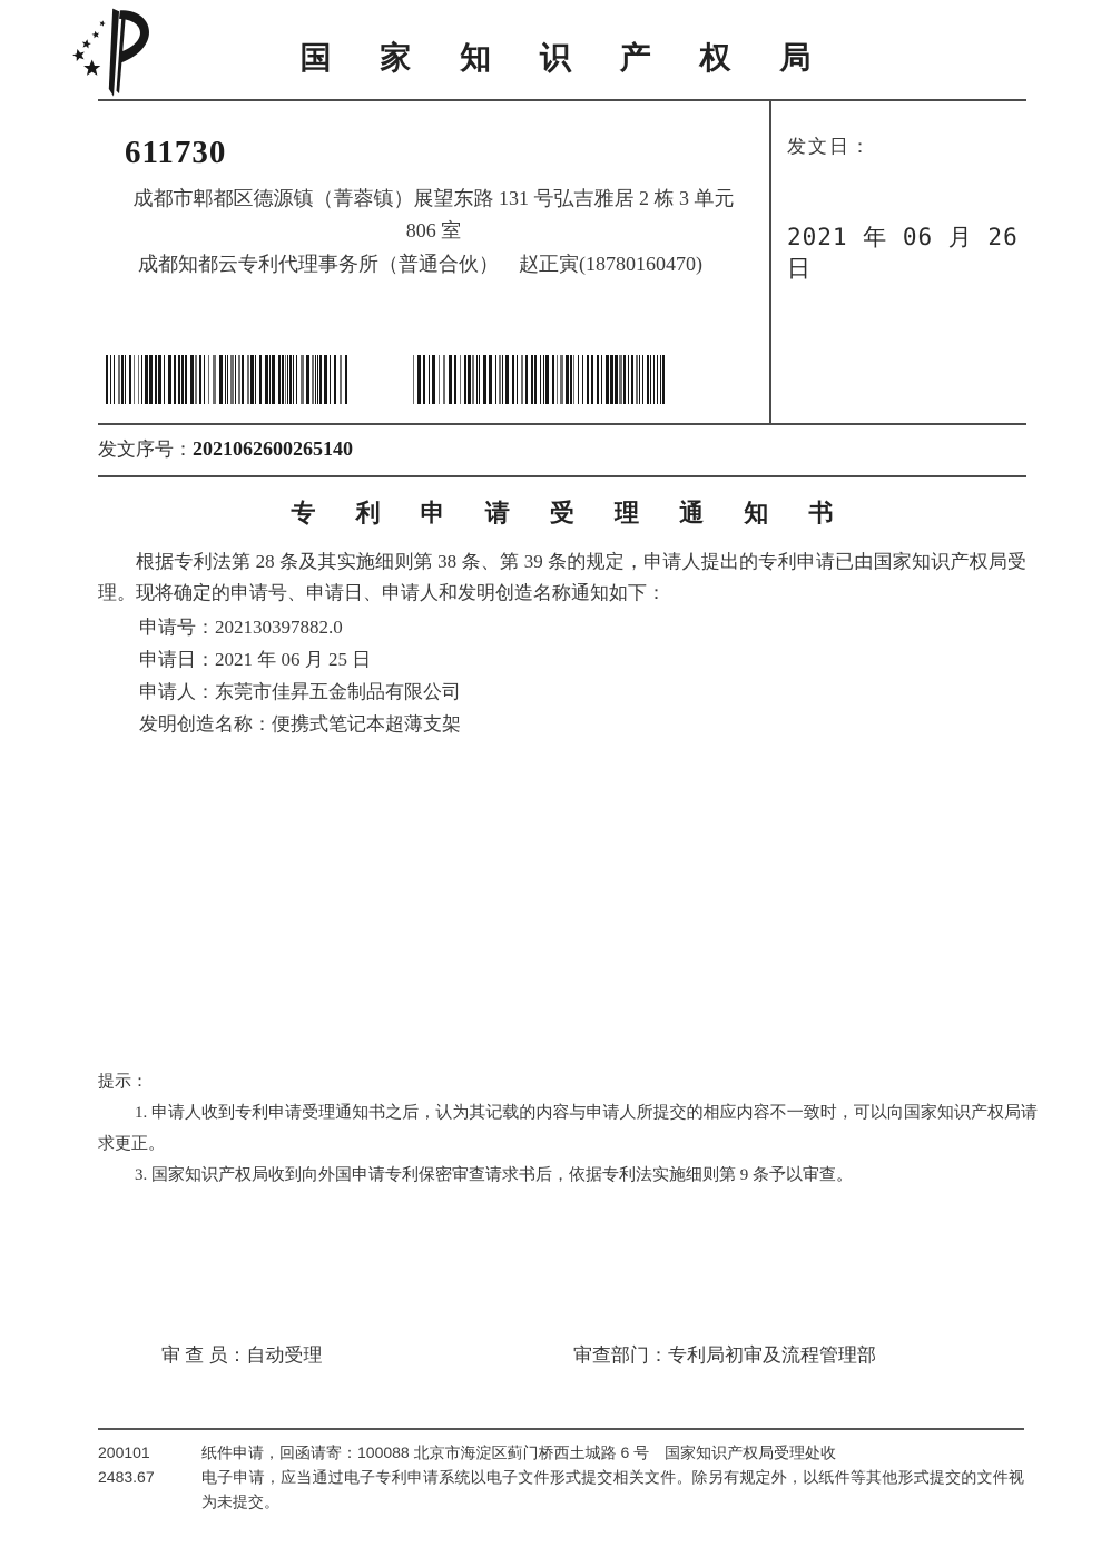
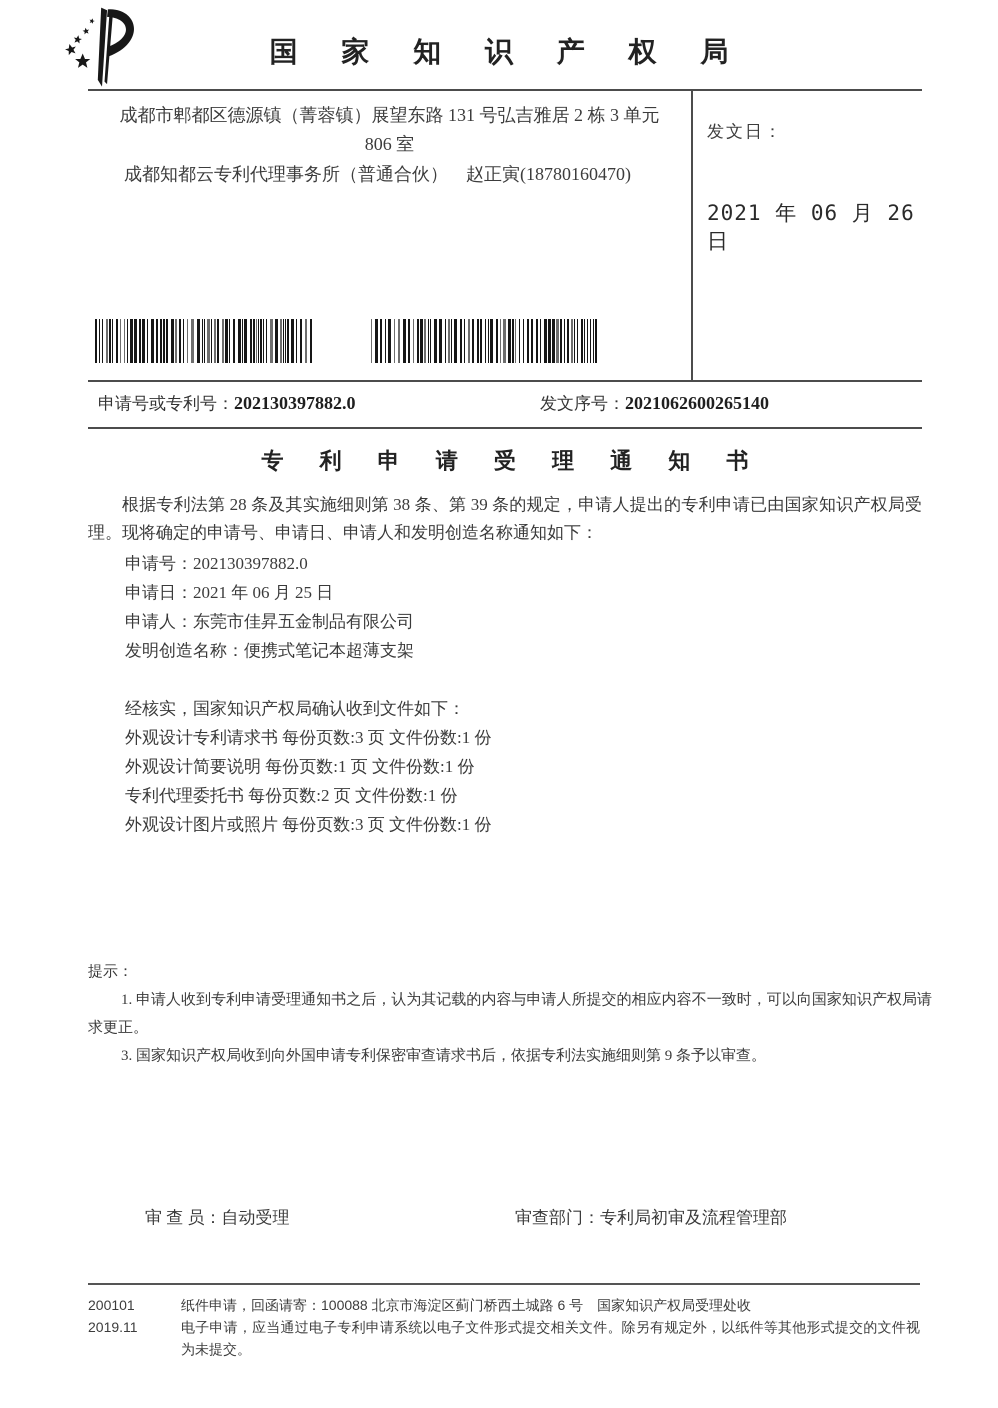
  国 家 知 识 产 权 局
- 611730
  成都市郫都区德源镇（菁蓉镇）展望东路 131 号弘吉雅居 2 栋 3 单元
  806 室
  成都知都云专利代理事务所（普通合伙） 赵正寅(18780160470)
  发文日：
  2021 年 06 月 26 日
+ 申请号或专利号：202130397882.0
  发文序号：2021062600265140
  专 利 申 请 受 理 通 知 书
  根据专利法第 28 条及其实施细则第 38 条、第 39 条的规定，申请人提出的专利申请已由国家知识产权局受理。现将确定的申请号、申请日、申请人和发明创造名称通知如下：
  申请号：202130397882.0
  申请日：2021 年 06 月 25 日
  申请人：东莞市佳昇五金制品有限公司
  发明创造名称：便携式笔记本超薄支架
+ 经核实，国家知识产权局确认收到文件如下：
+ 外观设计专利请求书 每份页数:3 页 文件份数:1 份
+ 外观设计简要说明 每份页数:1 页 文件份数:1 份
+ 专利代理委托书 每份页数:2 页 文件份数:1 份
+ 外观设计图片或照片 每份页数:3 页 文件份数:1 份
  提示：
  1. 申请人收到专利申请受理通知书之后，认为其记载的内容与申请人所提交的相应内容不一致时，可以向国家知识产权局请求更正。
  3. 国家知识产权局收到向外国申请专利保密审查请求书后，依据专利法实施细则第 9 条予以审查。
  审 查 员：自动受理
  审查部门：专利局初审及流程管理部
  200101
- 2483.67
+ 2019.11
  纸件申请，回函请寄：100088 北京市海淀区蓟门桥西土城路 6 号 国家知识产权局受理处收
  电子申请，应当通过电子专利申请系统以电子文件形式提交相关文件。除另有规定外，以纸件等其他形式提交的文件视为未提交。
